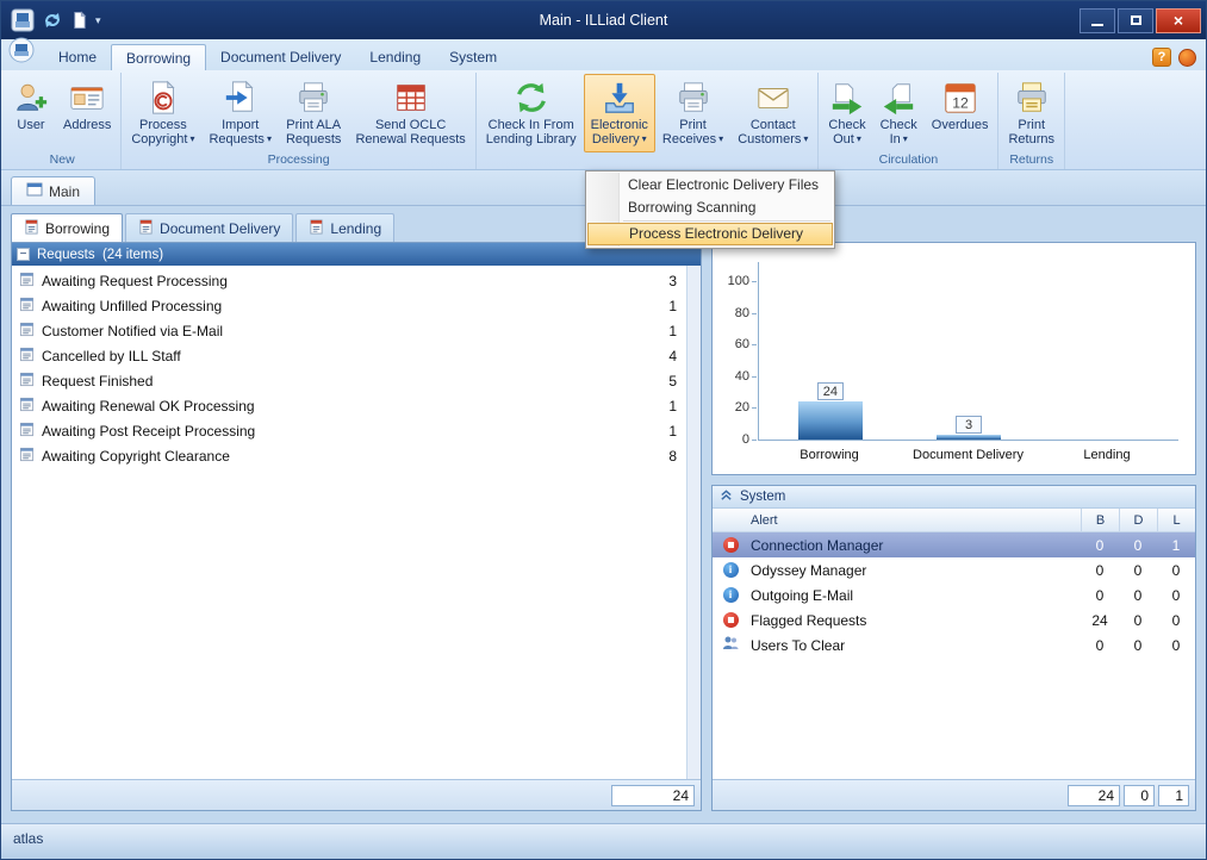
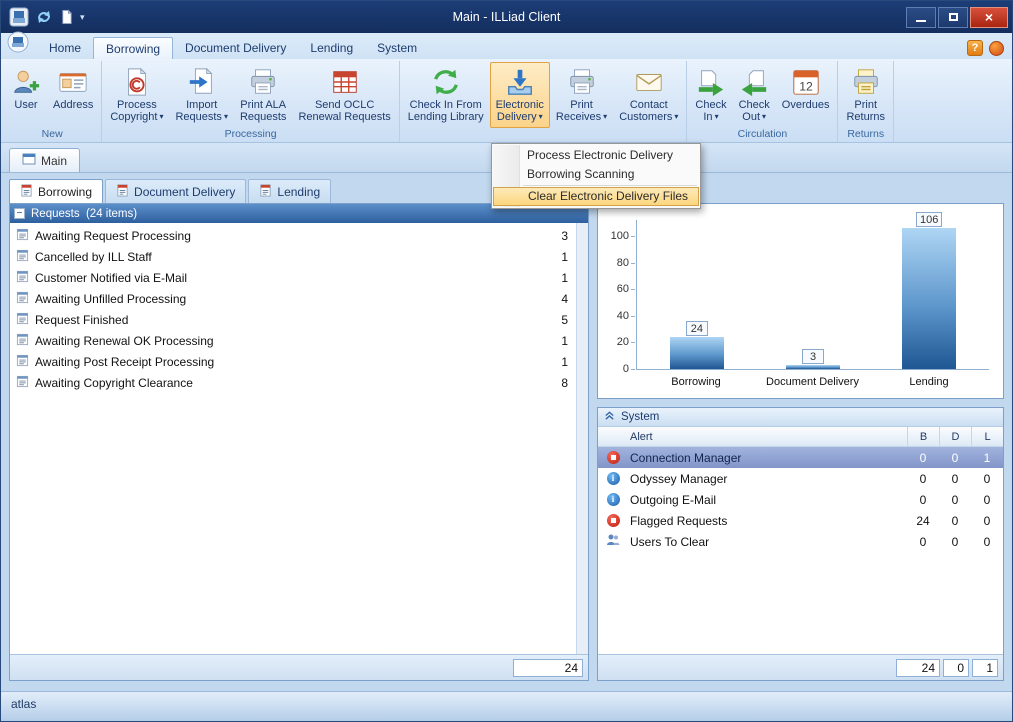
  ▾
  Main - ILLiad Client
  ×
  Home
  Borrowing
  Document Delivery
  Lending
  System
  ?
  User
  Address
  New
  Process
  Copyright
  ▾
  Import
  Requests
  ▾
  Print ALA
  Requests
  Send OCLC
  Renewal Requests
  Processing
  Check In From
  Lending Library
  Electronic
  Delivery
  ▾
  Print
  Receives
  ▾
  Contact
  Customers
  ▾
  Check
- Out
+ In
  ▾
  Check
- In
+ Out
  ▾
  12
  Overdues
  Circulation
  Print
  Returns
  Returns
- Clear Electronic Delivery Files
+ Process Electronic Delivery
  Borrowing Scanning
- Process Electronic Delivery
+ Clear Electronic Delivery Files
  Main
  Borrowing
  Document Delivery
  Lending
  −
  Requests (24 items)
  Awaiting Request Processing
  3
- Awaiting Unfilled Processing
+ Cancelled by ILL Staff
  1
  Customer Notified via E-Mail
  1
- Cancelled by ILL Staff
+ Awaiting Unfilled Processing
  4
  Request Finished
  5
  Awaiting Renewal OK Processing
  1
  Awaiting Post Receipt Processing
  1
  Awaiting Copyright Clearance
  8
  24
  0
  20
  40
  60
  80
  100
  24
  3
+ 106
  Borrowing
  Document Delivery
  Lending
  System
  Alert
  B
  D
  L
  Connection Manager
  0
  0
  1
  Odyssey Manager
  0
  0
  0
  Outgoing E-Mail
  0
  0
  0
  Flagged Requests
  24
  0
  0
  Users To Clear
  0
  0
  0
  24
  0
  1
  atlas
